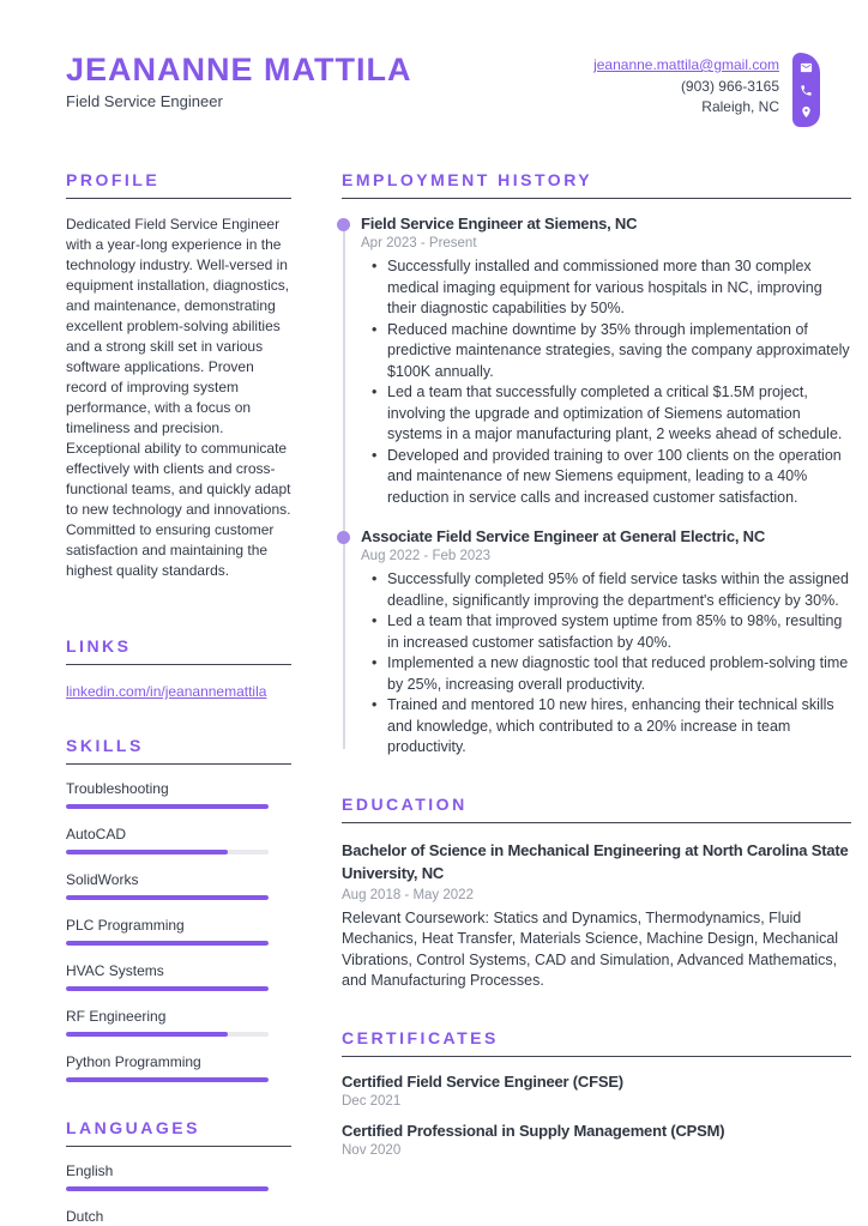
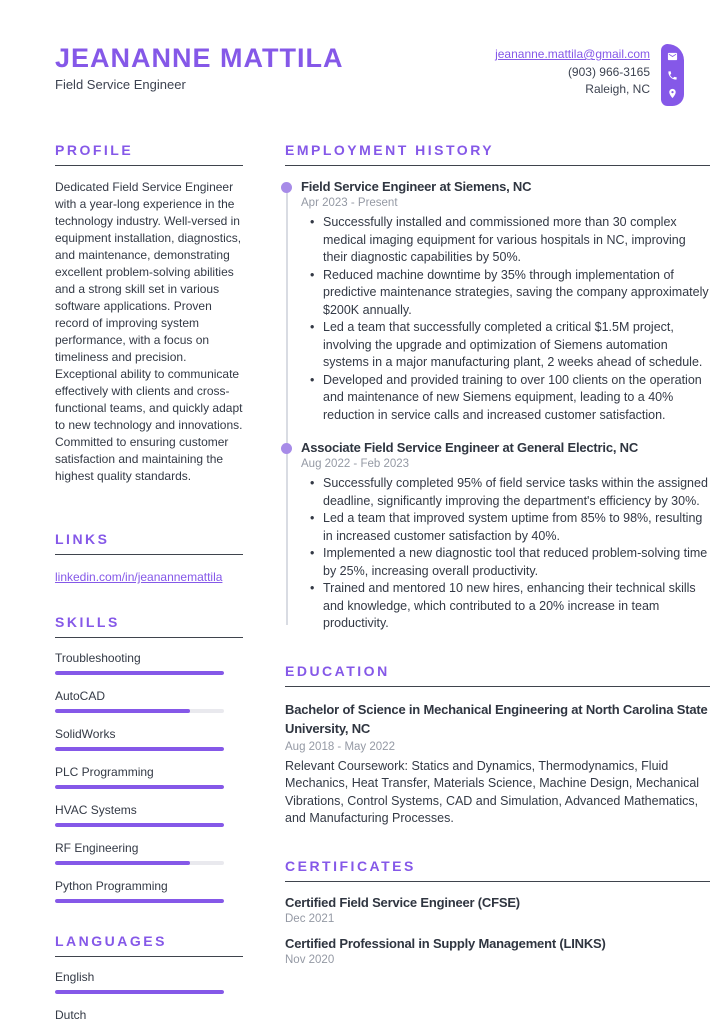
  JEANANNE MATTILA
  Field Service Engineer
  jeananne.mattila@gmail.com
  (903) 966-3165
  Raleigh, NC
  PROFILE
  Dedicated Field Service Engineer with a year-long experience in the technology industry. Well-versed in equipment installation, diagnostics, and maintenance, demonstrating excellent problem-solving abilities and a strong skill set in various software applications. Proven record of improving system performance, with a focus on timeliness and precision. Exceptional ability to communicate effectively with clients and cross-functional teams, and quickly adapt to new technology and innovations. Committed to ensuring customer satisfaction and maintaining the highest quality standards.
  LINKS
  linkedin.com/in/jeanannemattila
  SKILLS
  Troubleshooting
  AutoCAD
  SolidWorks
  PLC Programming
  HVAC Systems
  RF Engineering
  Python Programming
  LANGUAGES
  English
  Dutch
  EMPLOYMENT HISTORY
  Field Service Engineer at Siemens, NC
  Apr 2023 - Present
  Successfully installed and commissioned more than 30 complex medical imaging equipment for various hospitals in NC, improving their diagnostic capabilities by 50%.
- Reduced machine downtime by 35% through implementation of predictive maintenance strategies, saving the company approximately $100K annually.
+ Reduced machine downtime by 35% through implementation of predictive maintenance strategies, saving the company approximately $200K annually.
  Led a team that successfully completed a critical $1.5M project, involving the upgrade and optimization of Siemens automation systems in a major manufacturing plant, 2 weeks ahead of schedule.
  Developed and provided training to over 100 clients on the operation and maintenance of new Siemens equipment, leading to a 40% reduction in service calls and increased customer satisfaction.
  Associate Field Service Engineer at General Electric, NC
  Aug 2022 - Feb 2023
  Successfully completed 95% of field service tasks within the assigned deadline, significantly improving the department's efficiency by 30%.
  Led a team that improved system uptime from 85% to 98%, resulting in increased customer satisfaction by 40%.
  Implemented a new diagnostic tool that reduced problem-solving time by 25%, increasing overall productivity.
  Trained and mentored 10 new hires, enhancing their technical skills and knowledge, which contributed to a 20% increase in team productivity.
  EDUCATION
  Bachelor of Science in Mechanical Engineering at North Carolina State University, NC
  Aug 2018 - May 2022
  Relevant Coursework: Statics and Dynamics, Thermodynamics, Fluid Mechanics, Heat Transfer, Materials Science, Machine Design, Mechanical Vibrations, Control Systems, CAD and Simulation, Advanced Mathematics, and Manufacturing Processes.
  CERTIFICATES
  Certified Field Service Engineer (CFSE)
  Dec 2021
- Certified Professional in Supply Management (CPSM)
+ Certified Professional in Supply Management (LINKS)
  Nov 2020
